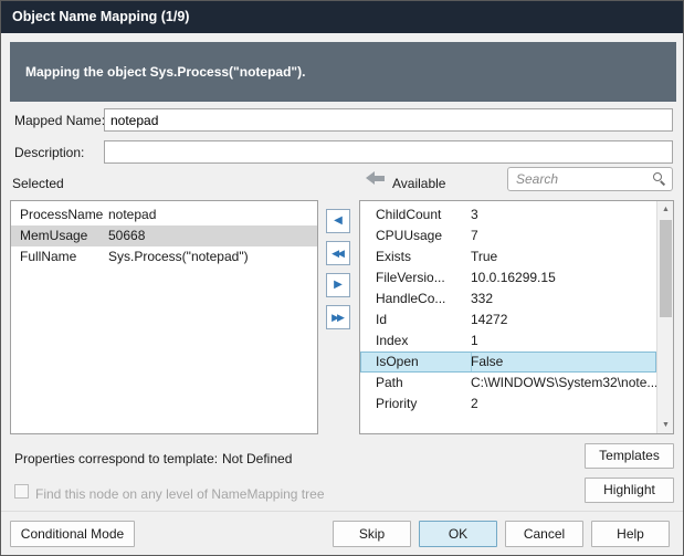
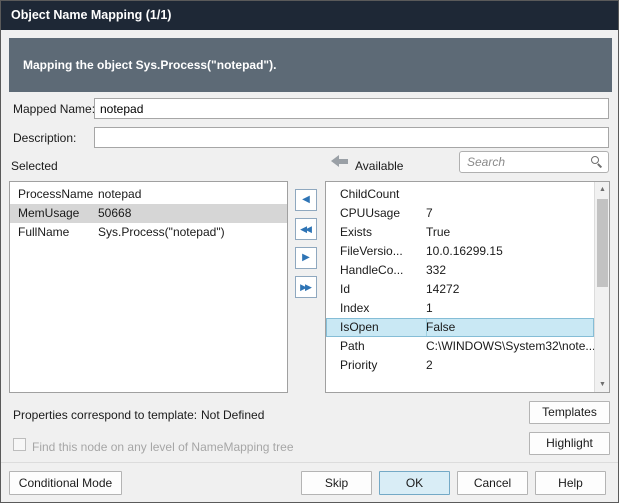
- Object Name Mapping (1/9)
+ Object Name Mapping (1/1)
  Mapping the object Sys.Process("notepad").
  Mapped Name
  notepad
  Description:
  Selected
  Available
  Search
  ProcessName
  notepad
  MemUsage
  50668
  FullName
  Sys.Process("notepad")
  ◀
  ◀◀
  ▶
  ▶▶
  ChildCount
- 3
  CPUUsage
  7
  Exists
  True
  FileVersio...
  10.0.16299.15
  HandleCo...
  332
  Id
  14272
  Index
  1
  IsOpen
  False
  Path
  C:\WINDOWS\System32\note..
  Priority
  2
  Properties correspond to template:
  Not Defined
  Templates
  Find this node on any level of NameMapping tree
  Highlight
  Conditional Mode
  Skip
  OK
  Cancel
  Help
